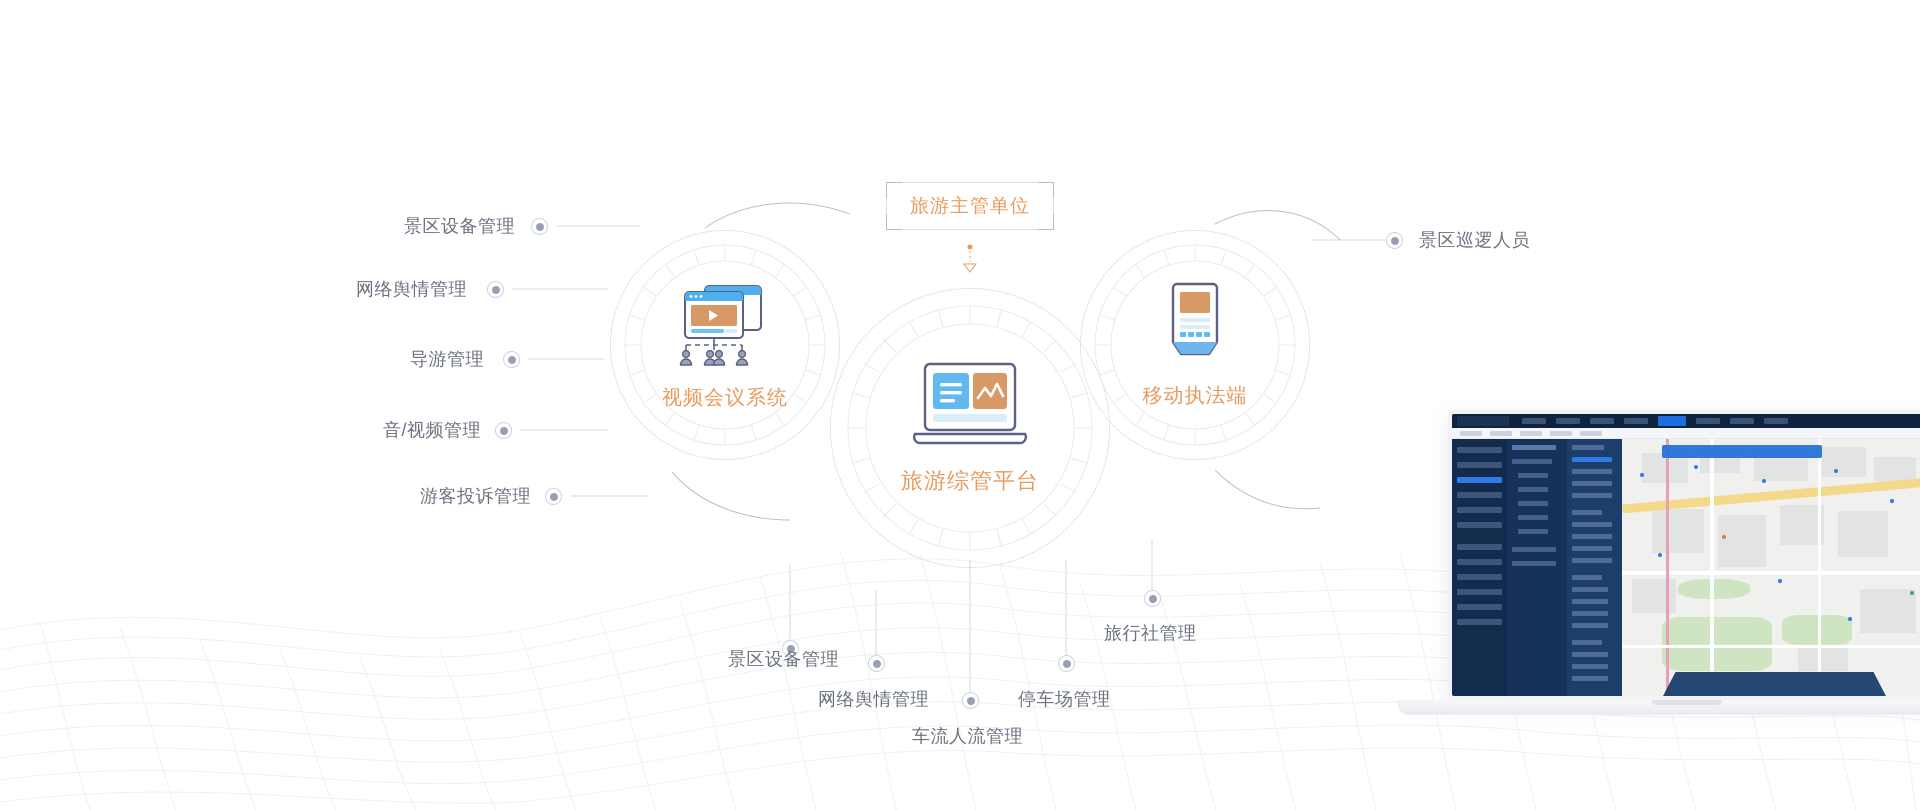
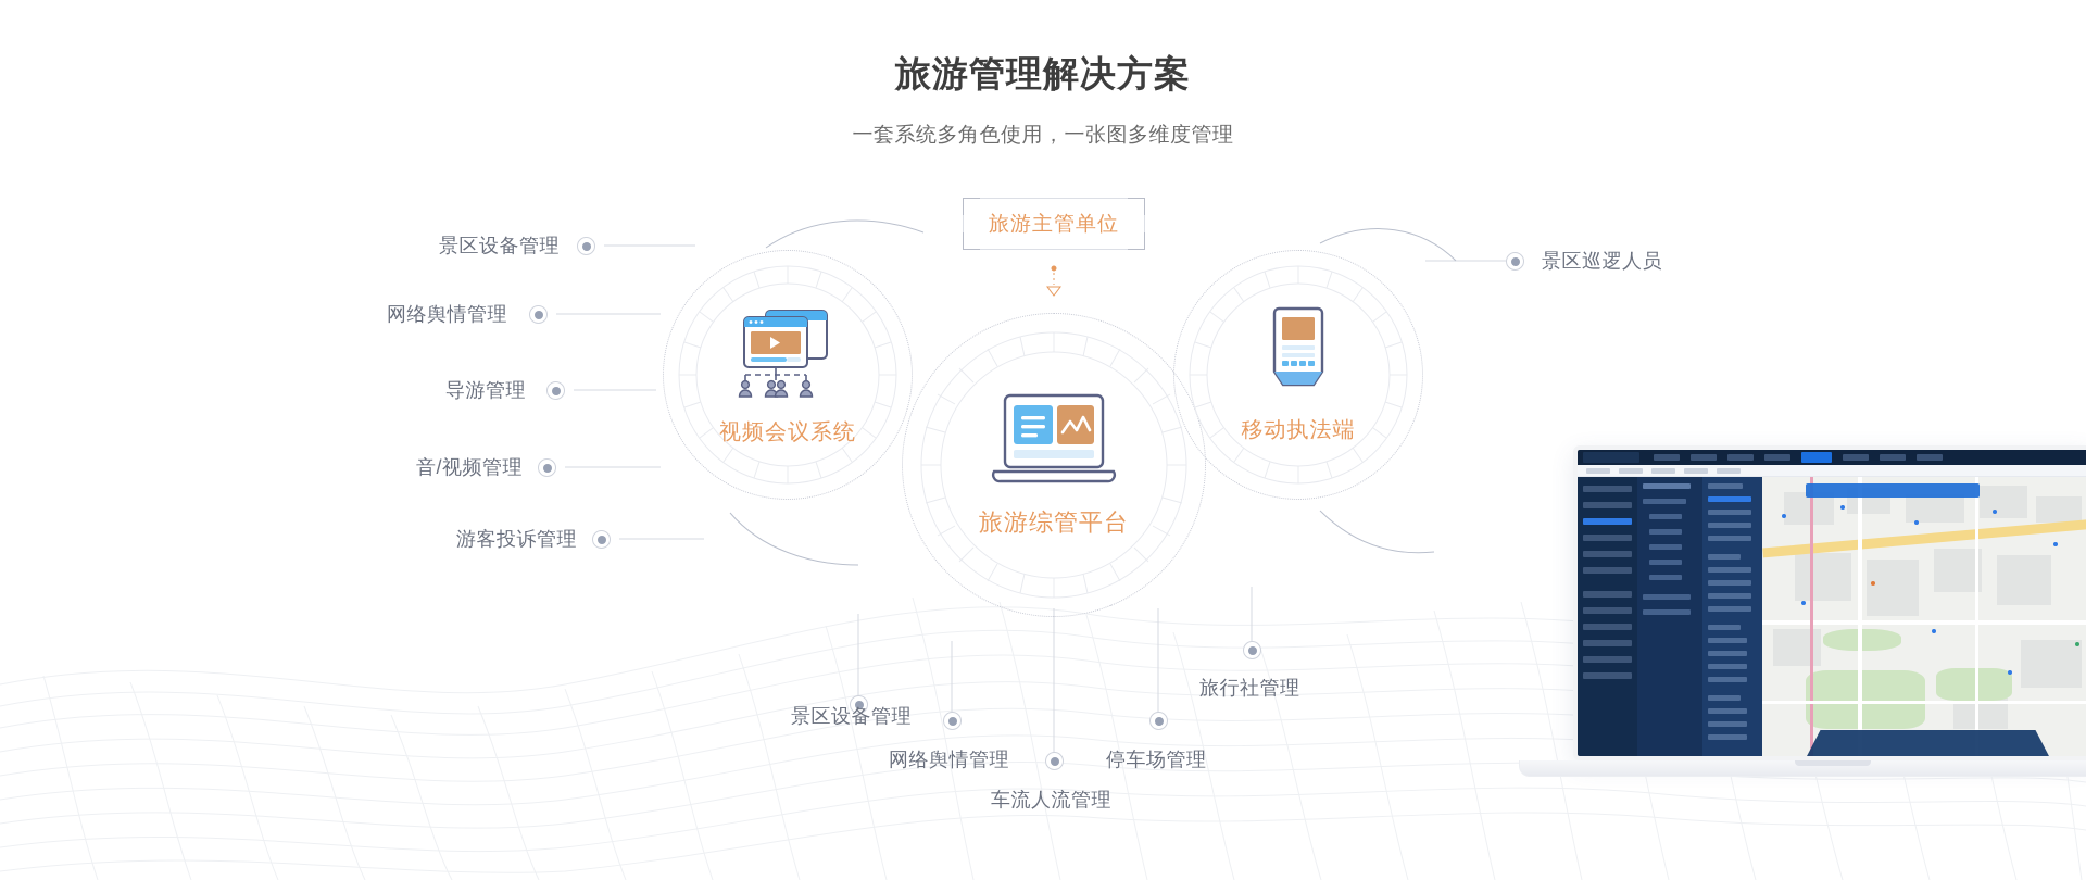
+ 旅游管理解决方案
+ 一套系统多角色使用，一张图多维度管理
  旅游主管单位
  视频会议系统
  旅游综管平台
  移动执法端
  景区设备管理
  网络舆情管理
  导游管理
  音/视频管理
  游客投诉管理
  景区巡逻人员
  景区设备管理
  网络舆情管理
  车流人流管理
  停车场管理
  旅行社管理
